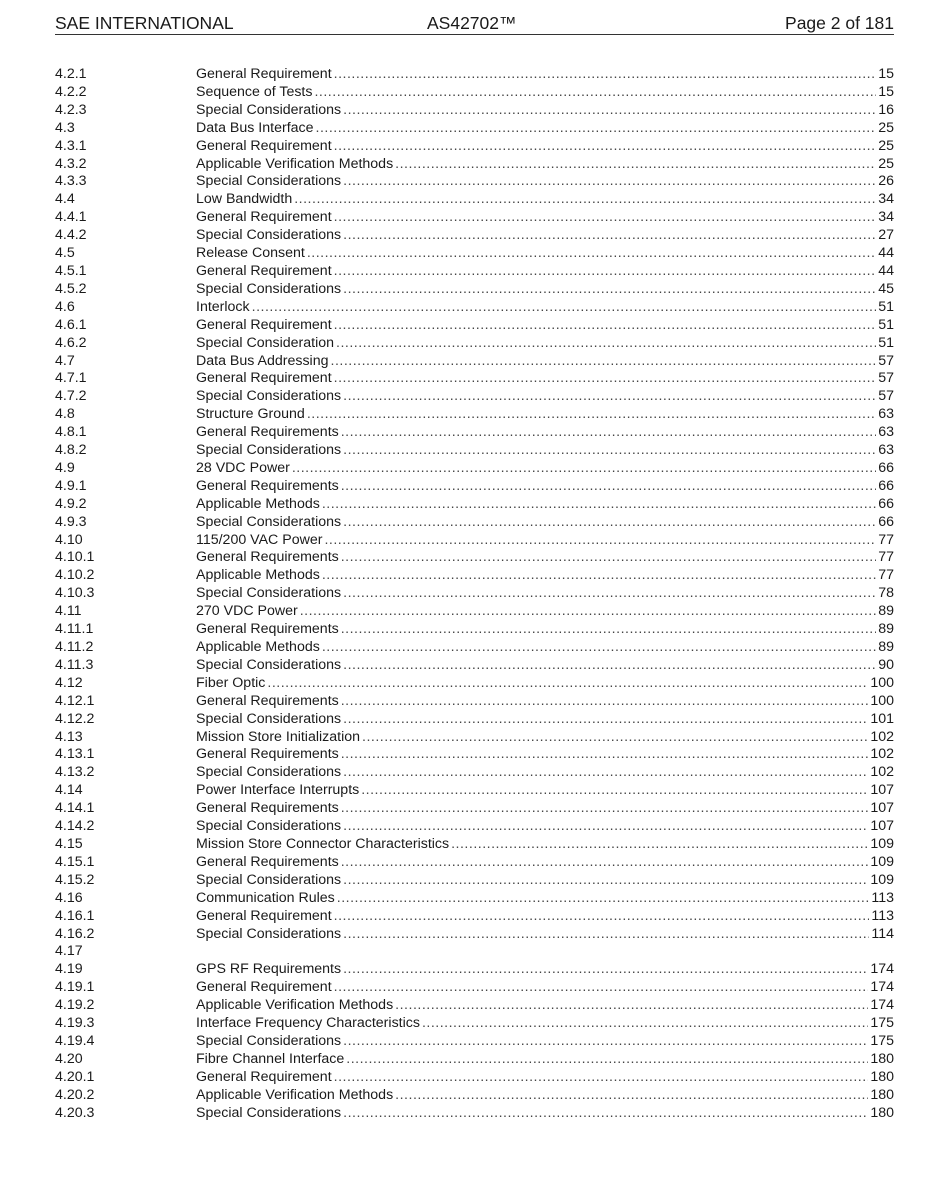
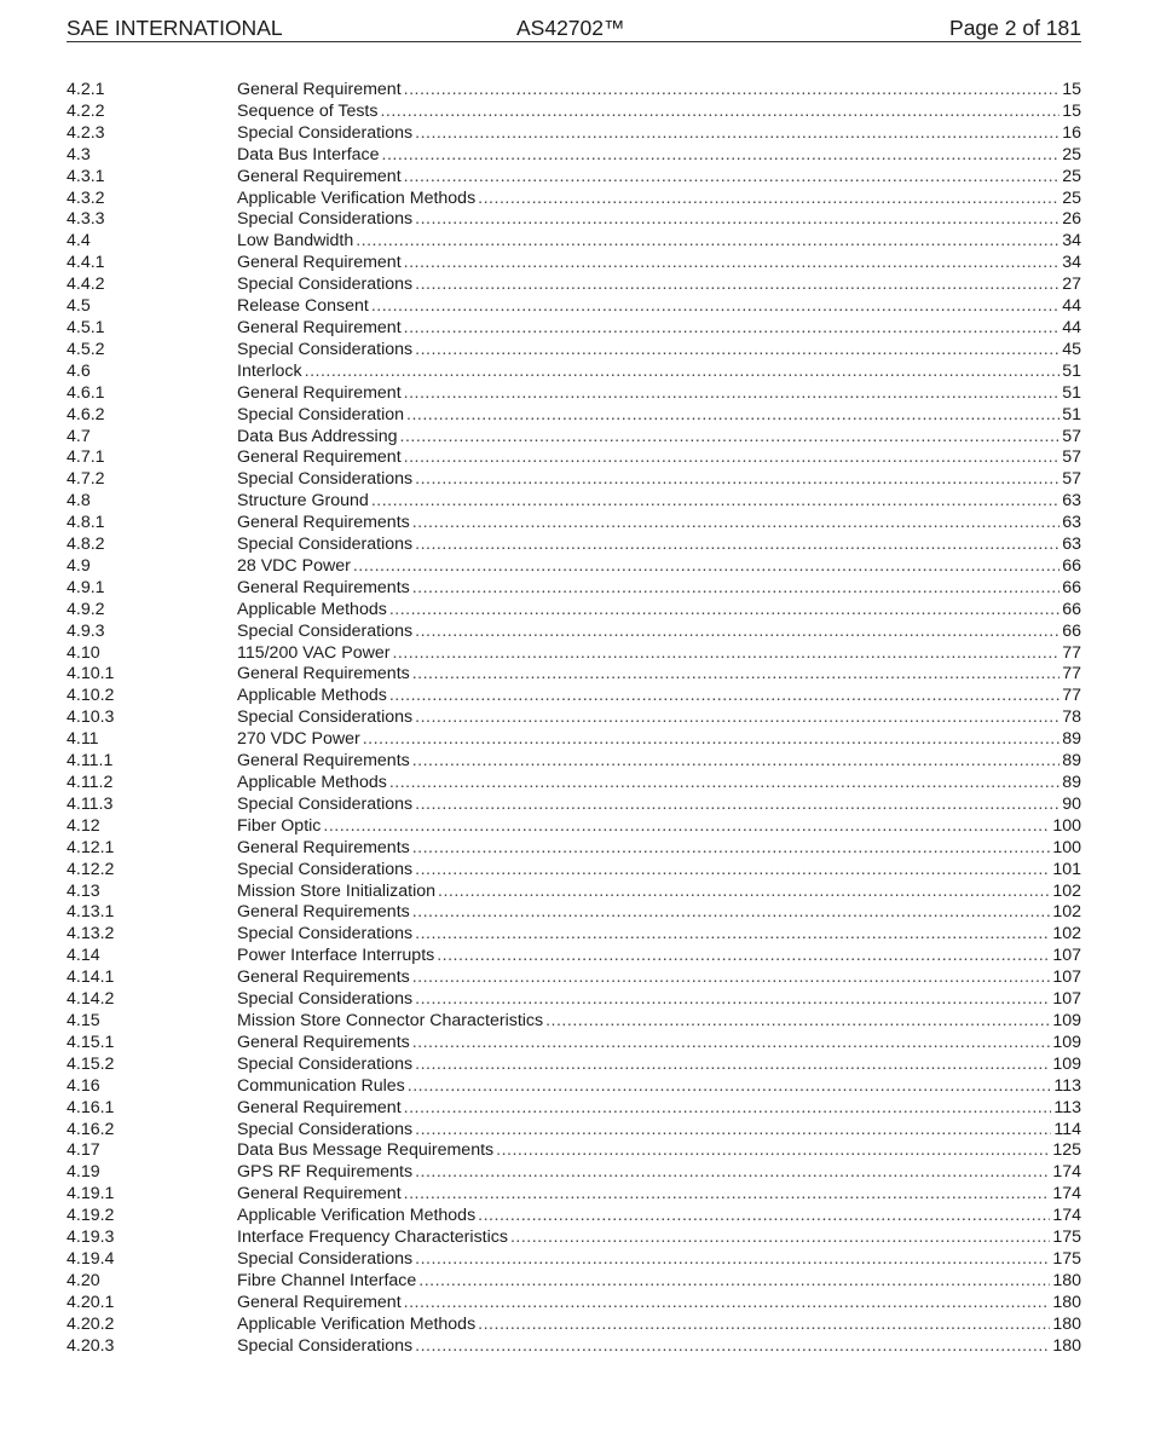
  SAE INTERNATIONAL
  AS42702™
  Page 2 of 181
  4.2.1
  General Requirement
  15
  4.2.2
  Sequence of Tests
  15
  4.2.3
  Special Considerations
  16
  4.3
  Data Bus Interface
  25
  4.3.1
  General Requirement
  25
  4.3.2
  Applicable Verification Methods
  25
  4.3.3
  Special Considerations
  26
  4.4
  Low Bandwidth
  34
  4.4.1
  General Requirement
  34
  4.4.2
  Special Considerations
  27
  4.5
  Release Consent
  44
  4.5.1
  General Requirement
  44
  4.5.2
  Special Considerations
  45
  4.6
  Interlock
  51
  4.6.1
  General Requirement
  51
  4.6.2
  Special Consideration
  51
  4.7
  Data Bus Addressing
  57
  4.7.1
  General Requirement
  57
  4.7.2
  Special Considerations
  57
  4.8
  Structure Ground
  63
  4.8.1
  General Requirements
  63
  4.8.2
  Special Considerations
  63
  4.9
  28 VDC Power
  66
  4.9.1
  General Requirements
  66
  4.9.2
  Applicable Methods
  66
  4.9.3
  Special Considerations
  66
  4.10
  115/200 VAC Power
  77
  4.10.1
  General Requirements
  77
  4.10.2
  Applicable Methods
  77
  4.10.3
  Special Considerations
  78
  4.11
  270 VDC Power
  89
  4.11.1
  General Requirements
  89
  4.11.2
  Applicable Methods
  89
  4.11.3
  Special Considerations
  90
  4.12
  Fiber Optic
  100
  4.12.1
  General Requirements
  100
  4.12.2
  Special Considerations
  101
  4.13
  Mission Store Initialization
  102
  4.13.1
  General Requirements
  102
  4.13.2
  Special Considerations
  102
  4.14
  Power Interface Interrupts
  107
  4.14.1
  General Requirements
  107
  4.14.2
  Special Considerations
  107
  4.15
  Mission Store Connector Characteristics
  109
  4.15.1
  General Requirements
  109
  4.15.2
  Special Considerations
  109
  4.16
  Communication Rules
  113
  4.16.1
  General Requirement
  113
  4.16.2
  Special Considerations
  114
  4.17
+ Data Bus Message Requirements
+ 125
  4.19
  GPS RF Requirements
  174
  4.19.1
  General Requirement
  174
  4.19.2
  Applicable Verification Methods
  174
  4.19.3
  Interface Frequency Characteristics
  175
  4.19.4
  Special Considerations
  175
  4.20
  Fibre Channel Interface
  180
  4.20.1
  General Requirement
  180
  4.20.2
  Applicable Verification Methods
  180
  4.20.3
  Special Considerations
  180
